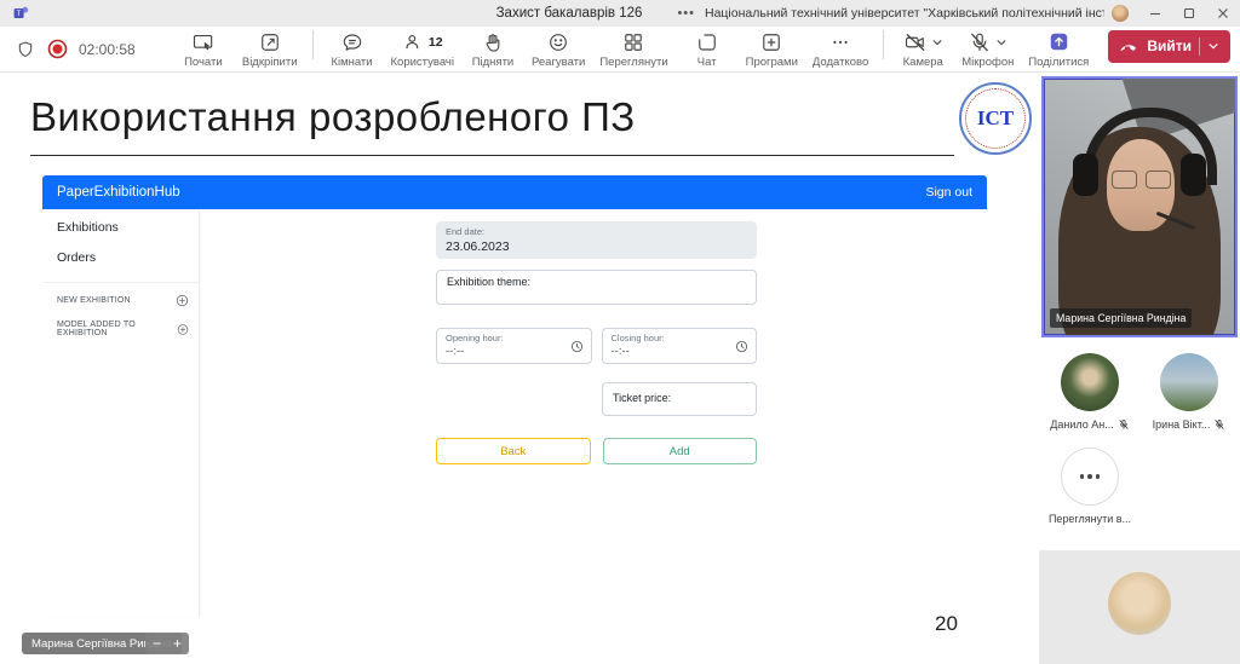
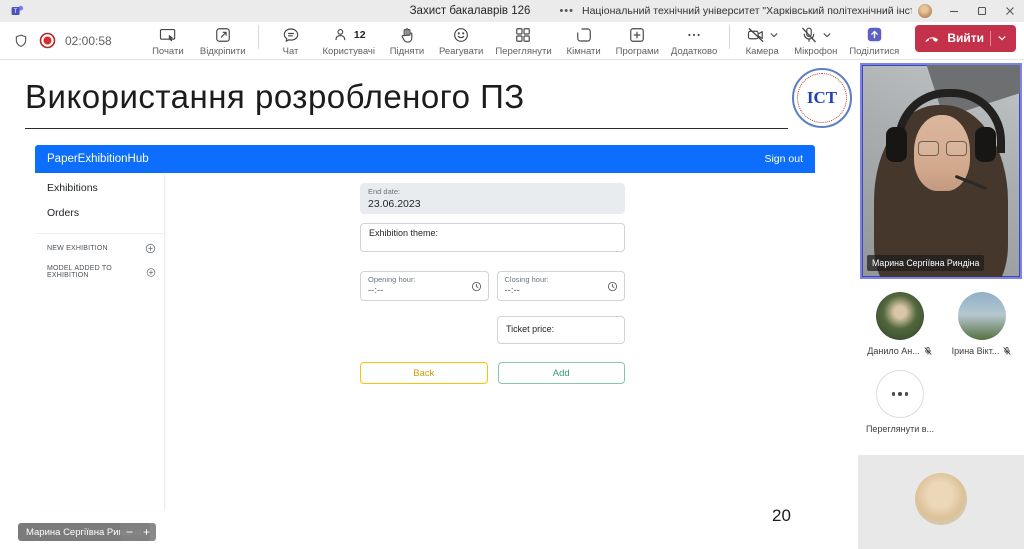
  Захист бакалаврів 126
  •••
  Національний технічний університет "Харківський політехнічний інс
  02:00:58
  Почати
  Відкріпити
- Кімнати
+ Чат
  12
  Користувачі
  Підняти
  Реагувати
  Переглянути
- Чат
+ Кімнати
  Програми
  Додатково
  Камера
  Мікрофон
  Поділитися
  Вийти
  Використання розробленого ПЗ
  ІСТ
  PaperExhibitionHub
  Sign out
  Exhibitions
  Orders
  End date:
  23.06.2023
  Exhibition theme:
  Opening hour:
  --:--
  Closing hour:
  --:--
  Ticket price:
  Back
  Add
  20
  Марина Сергіївна Ри
  −
  +
  Марина Сергіївна Риндіна
  Данило Ан...
  Ірина Вікт...
  Переглянути в...
